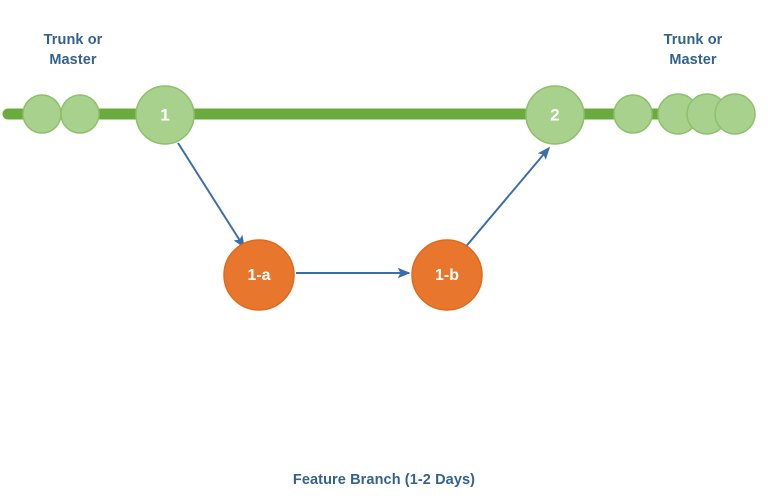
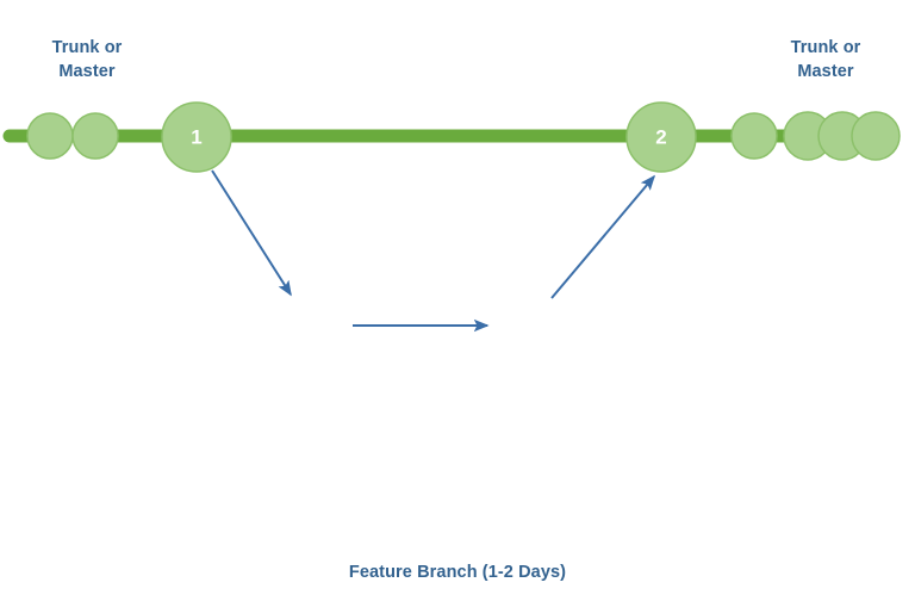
  1
  2
- 1-a
- 1-b
  Trunk or
  Master
  Trunk or
  Master
  Feature Branch (1-2 Days)
